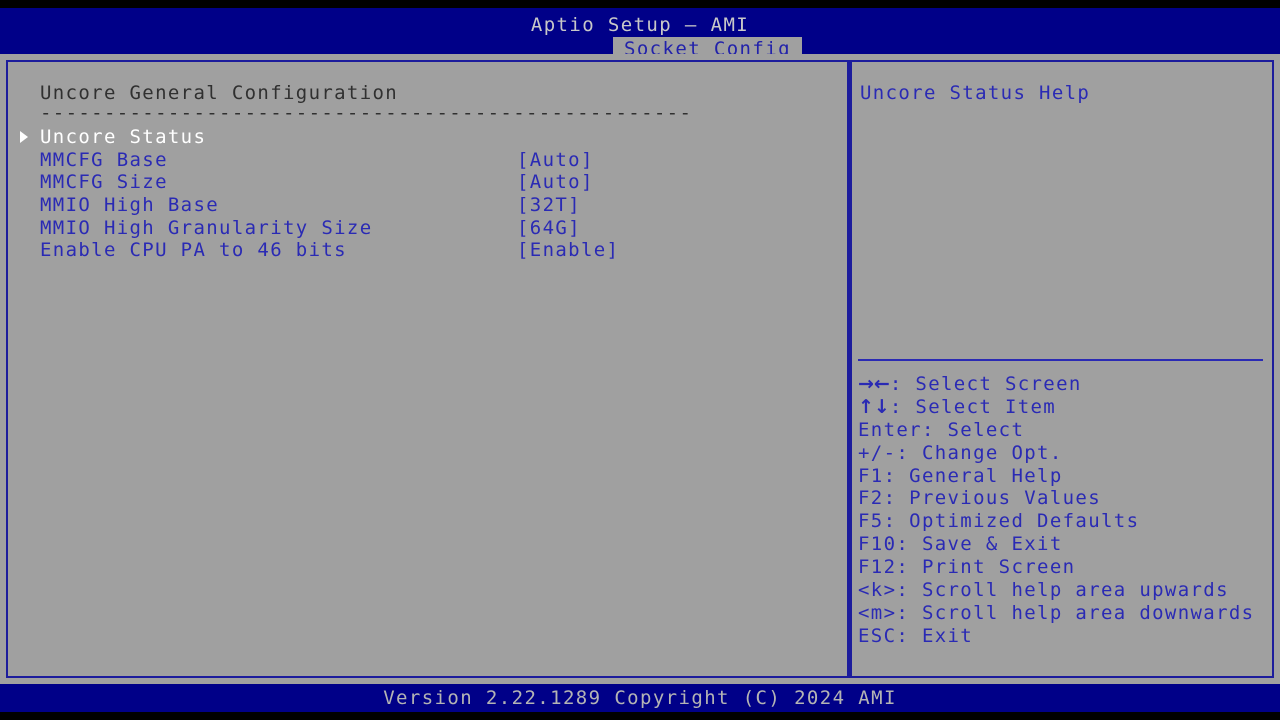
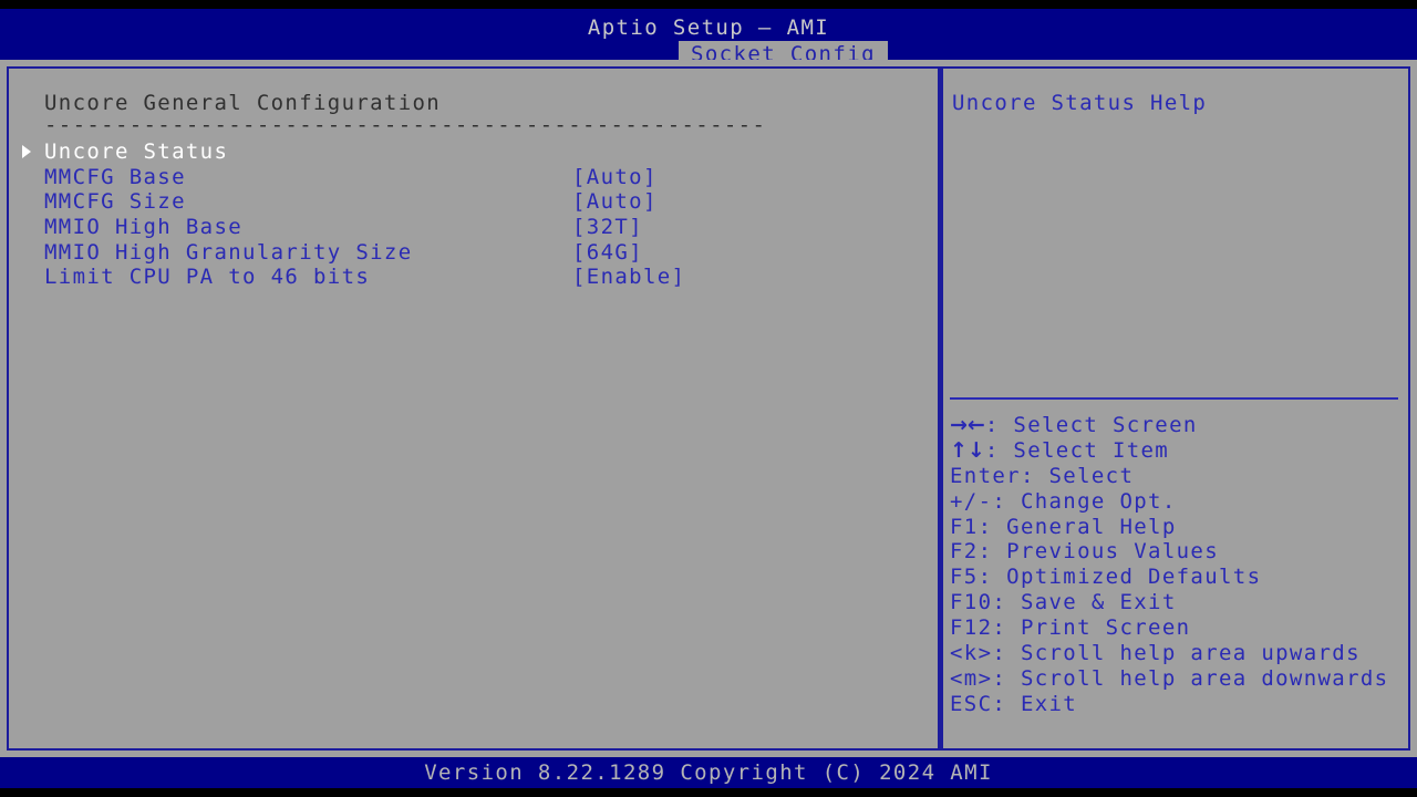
  Aptio Setup – AMI
  Socket Config
  Uncore General Configuration
  ---------------------------------------------------
  Uncore Status
  MMCFG Base
  [Auto]
  MMCFG Size
  [Auto]
  MMIO High Base
  [32T]
  MMIO High Granularity Size
  [64G]
- Enable CPU PA to 46 bits
+ Limit CPU PA to 46 bits
  [Enable]
  Uncore Status Help
  →←: Select Screen
  ↑↓: Select Item
  Enter: Select
  +/-: Change Opt.
  F1: General Help
  F2: Previous Values
  F5: Optimized Defaults
  F10: Save & Exit
  F12: Print Screen
  <k>: Scroll help area upwards
  <m>: Scroll help area downwards
  ESC: Exit
- Version 2.22.1289 Copyright (C) 2024 AMI
+ Version 8.22.1289 Copyright (C) 2024 AMI
